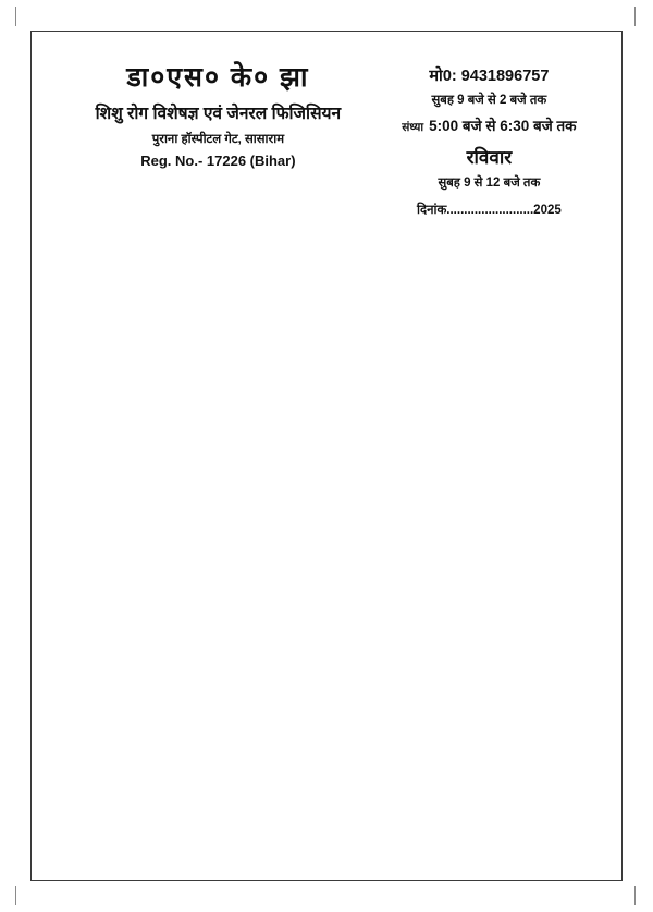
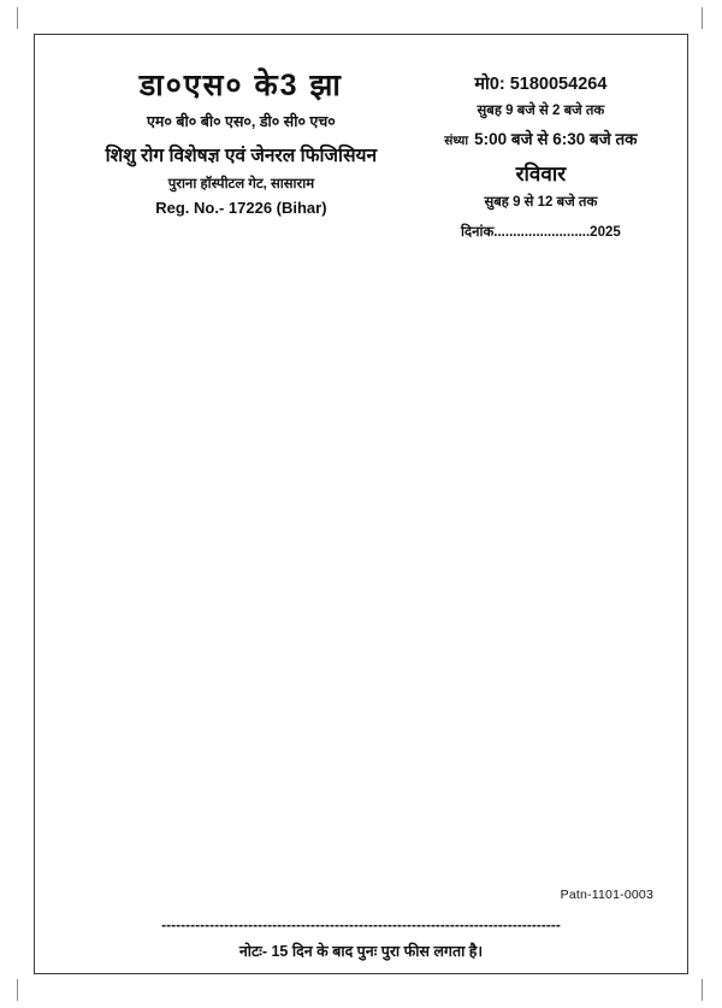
- डा०एस० के० झा
+ डा०एस० के3 झा
+ एम० बी० बी० एस०, डी० सी० एच०
  शिशु रोग विशेषज्ञ एवं जेनरल फिजिसियन
  पुराना हॉस्पीटल गेट, सासाराम
  Reg. No.- 17226 (Bihar)
- मो0: 9431896757
+ मो0: 5180054264
  सुबह 9 बजे से 2 बजे तक
  संध्या
  5:00 बजे से 6:30 बजे तक
  रविवार
  सुबह 9 से 12 बजे तक
  दिनांक.........................2025
+ Patn-1101-0003
+ -----------------------------------------------------------------------------------
+ नोटः- 15 दिन के बाद पुनः पुरा फीस लगता है।
